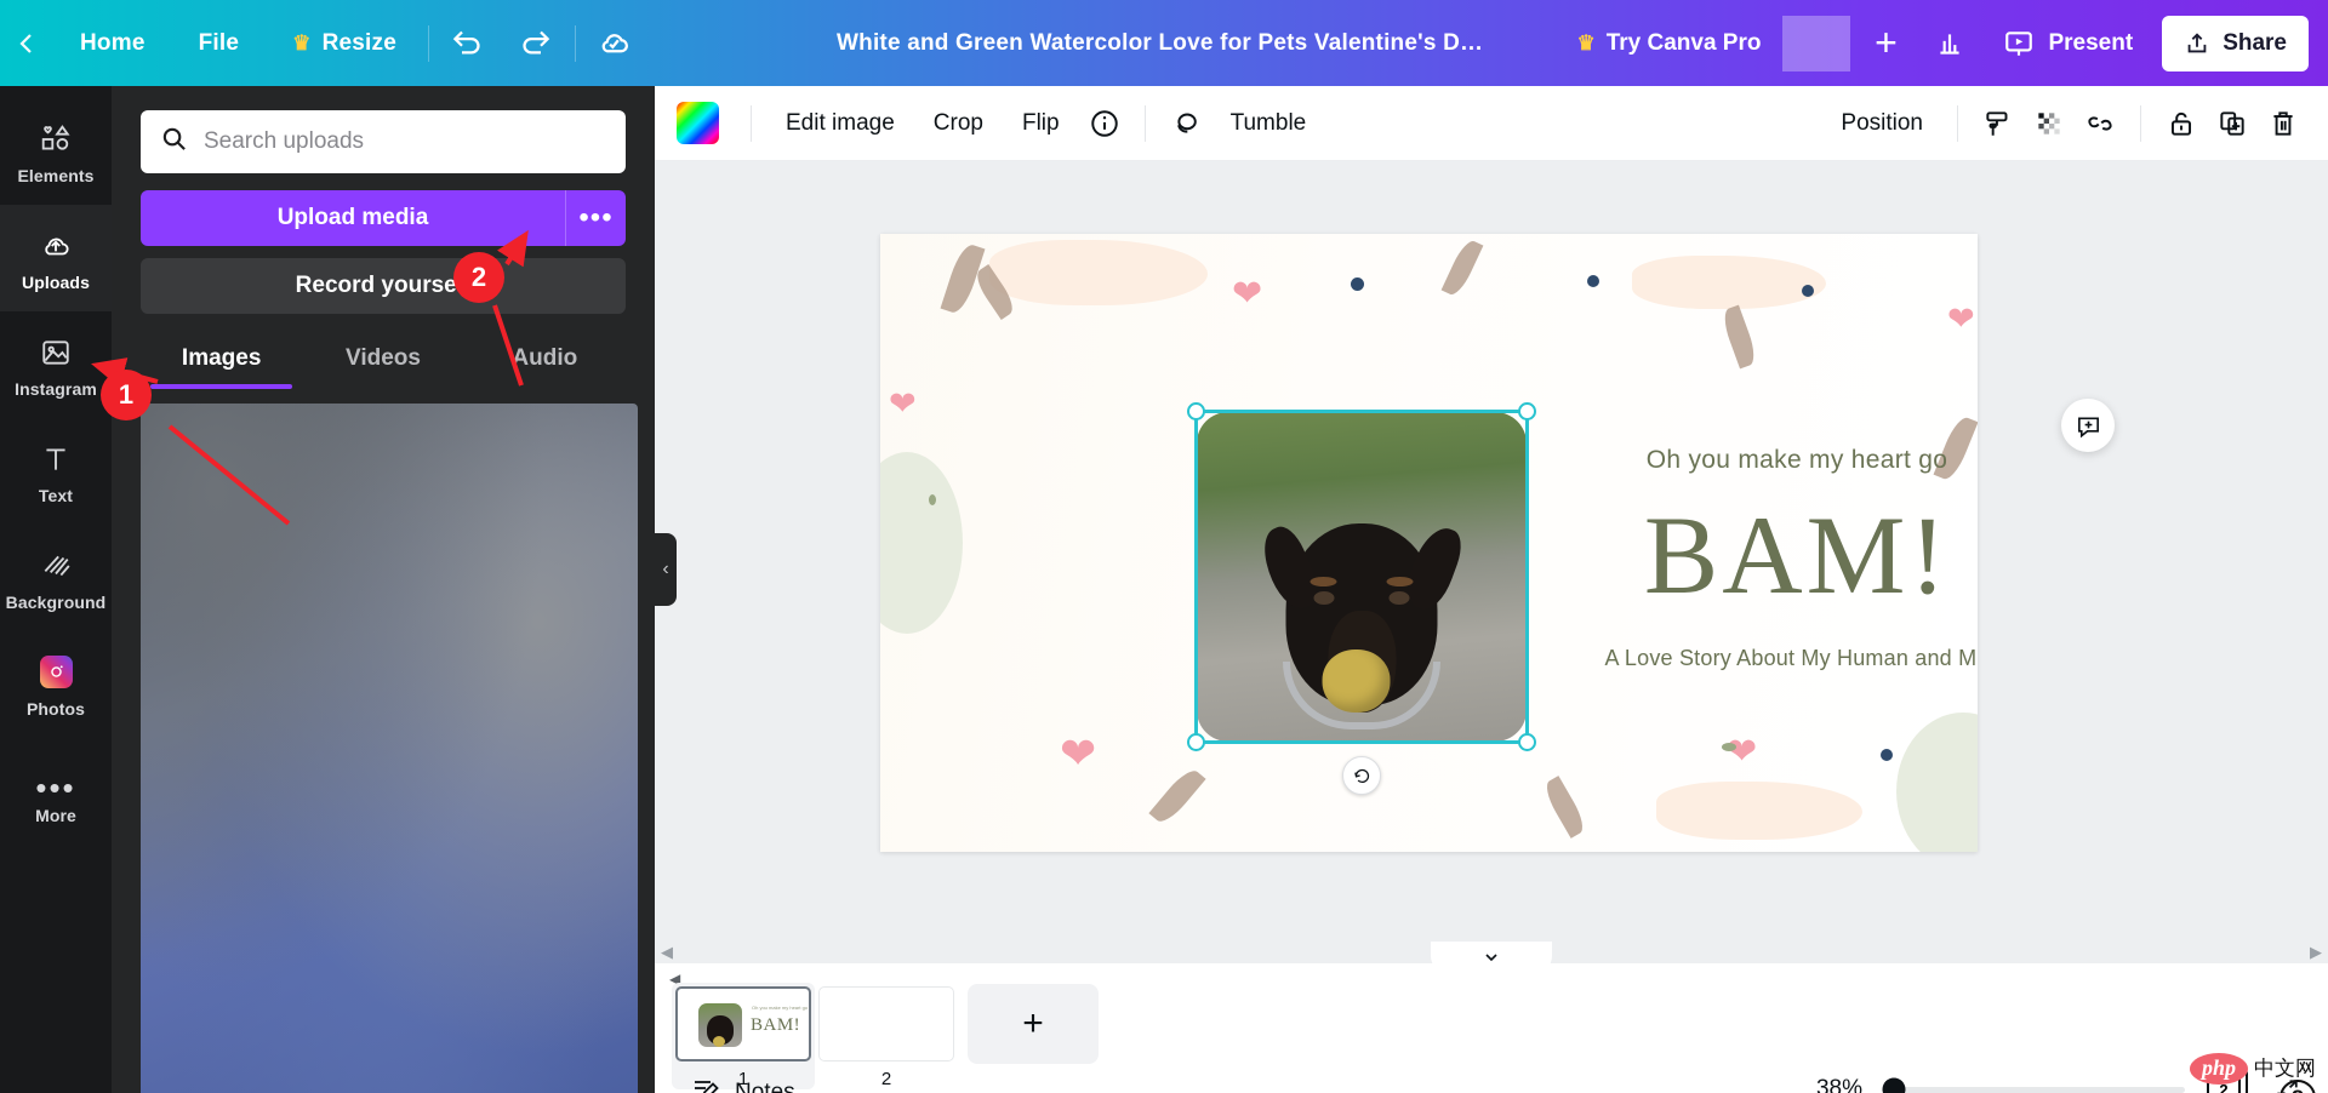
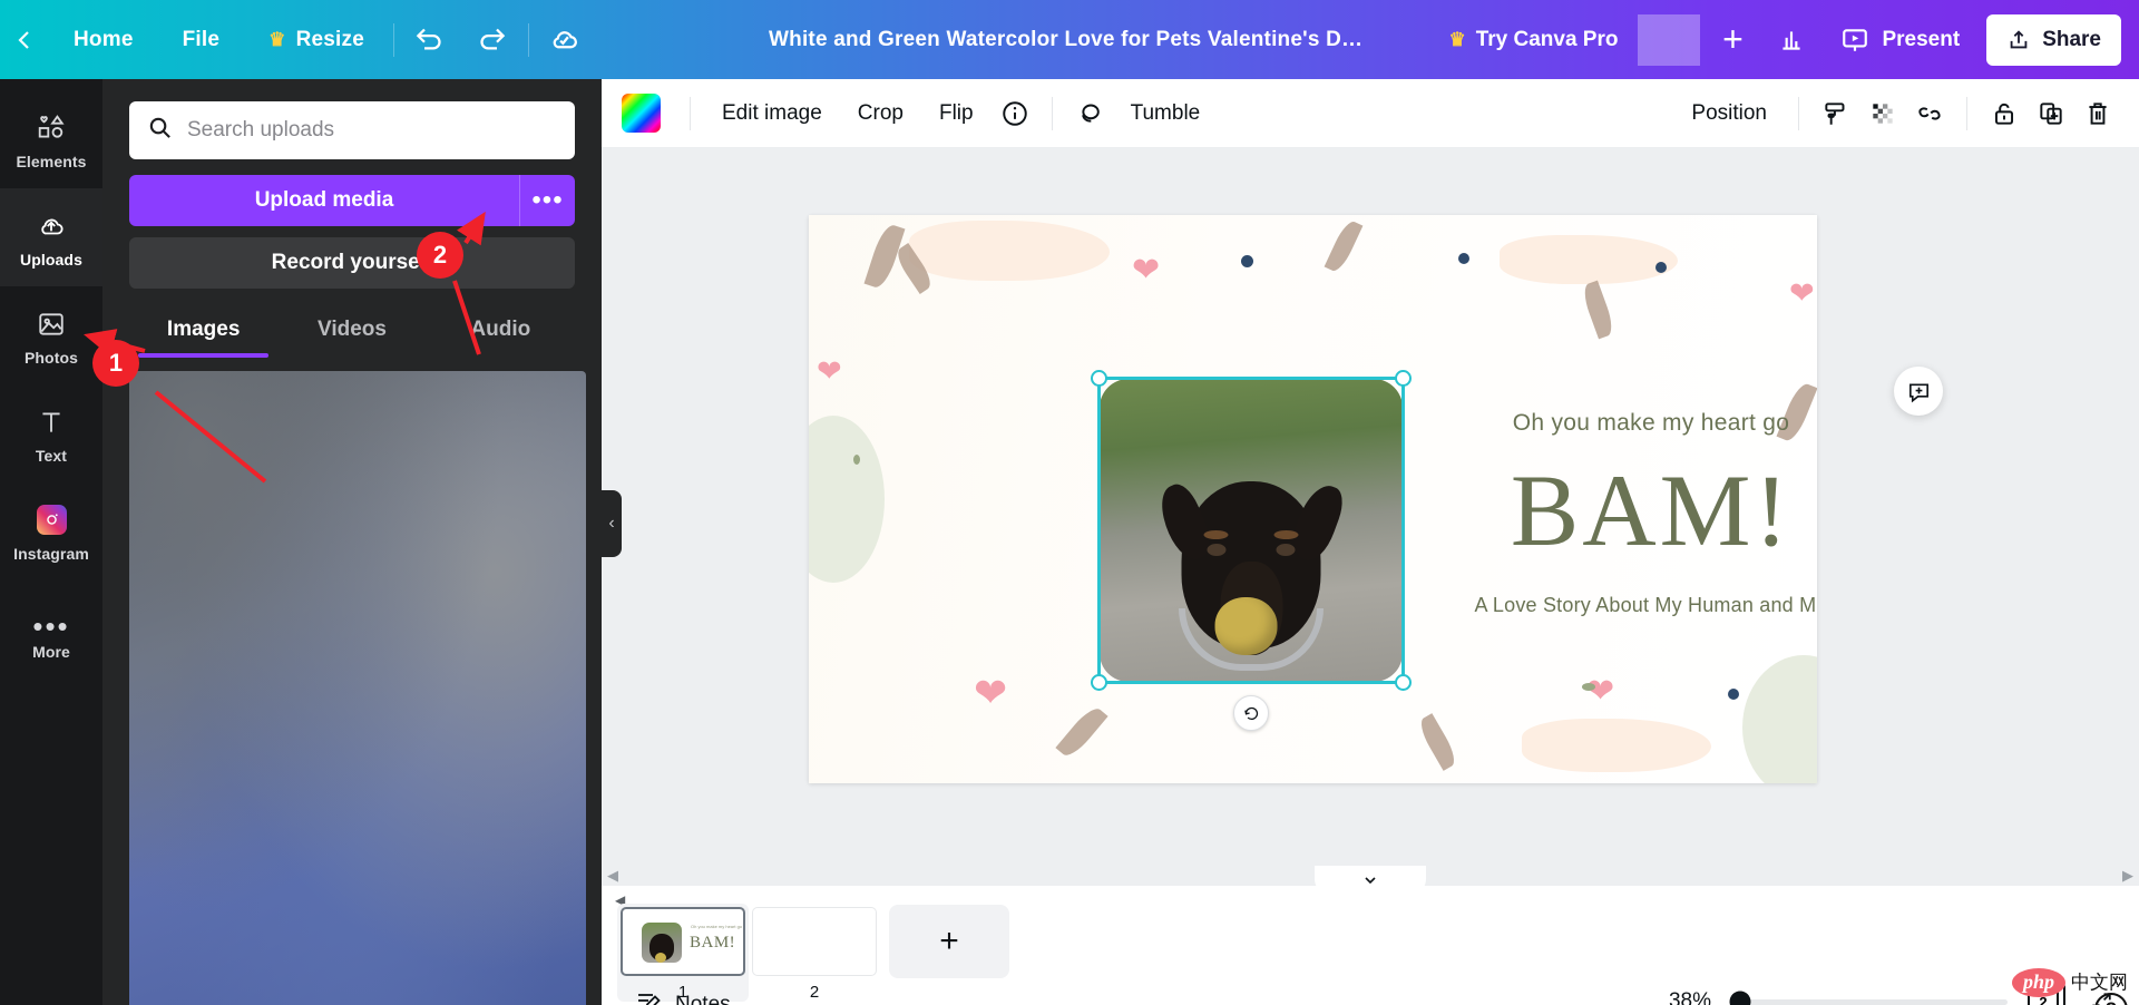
  Home
  File
  ♛
  Resize
  White and Green Watercolor Love for Pets Valentine's Day
  ♛
  Try Canva Pro
  +
  Present
  Share
  Elements
  Uploads
- Instagram
+ Photos
  Text
- Background
- Photos
+ Instagram
  •••
  More
  Search uploads
  Upload media
  •••
  Record yourse
  Images
  Videos
  Audio
  ‹
  Edit image
  Crop
  Flip
  Tumble
  Position
  ❤
  ❤
  ❤
  ❤
  ❤
  Oh you make my heart go
  BAM!
  A Love Story About My Human and M
  ◀
  ▶
  ◀
  BAM!
  1
  2
  +
  38%
  2
  php
  中文网
  1
  2
